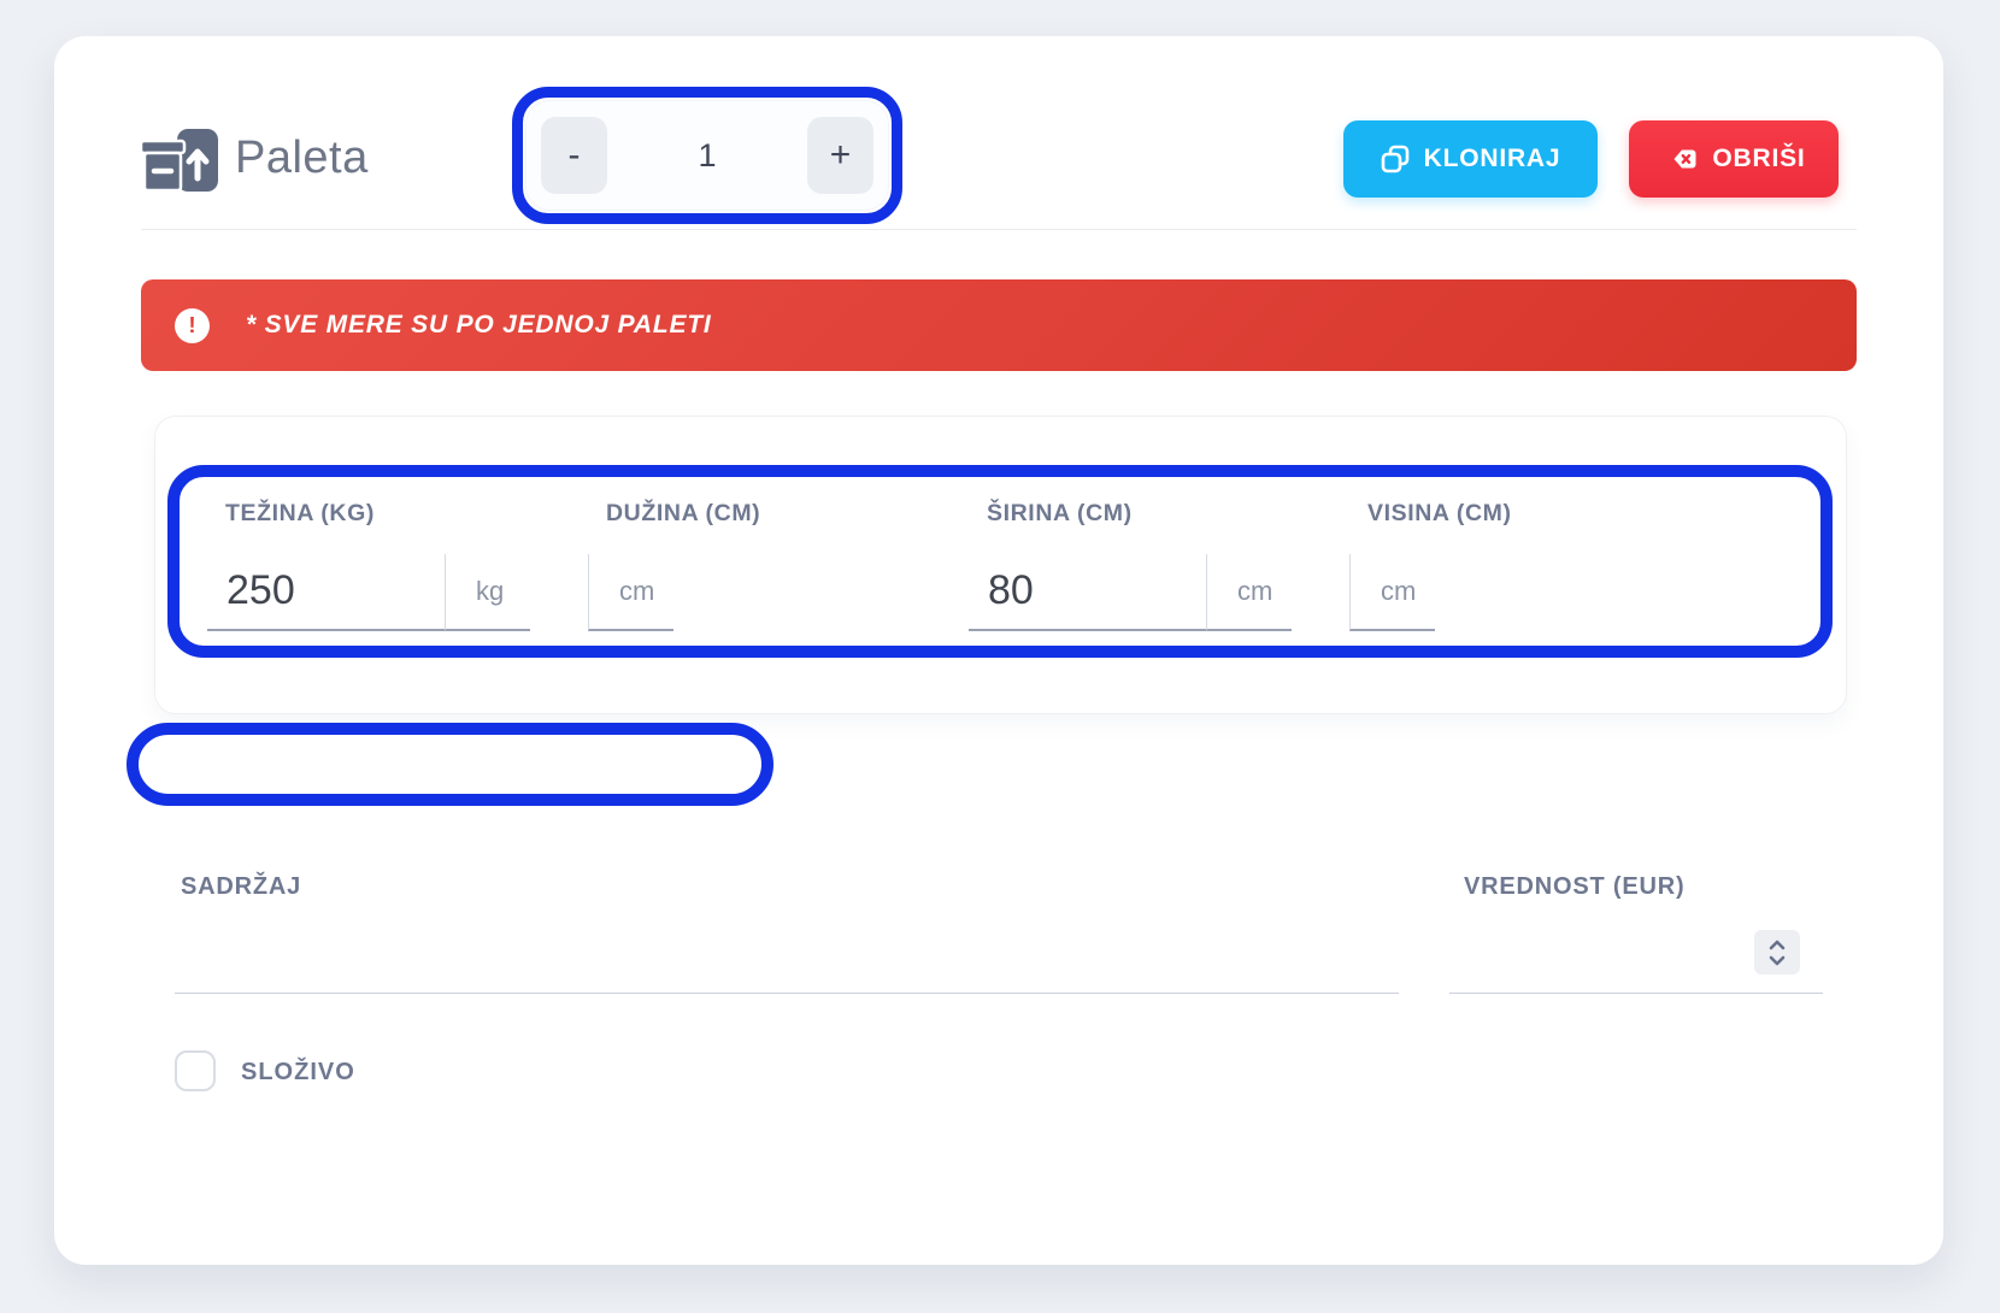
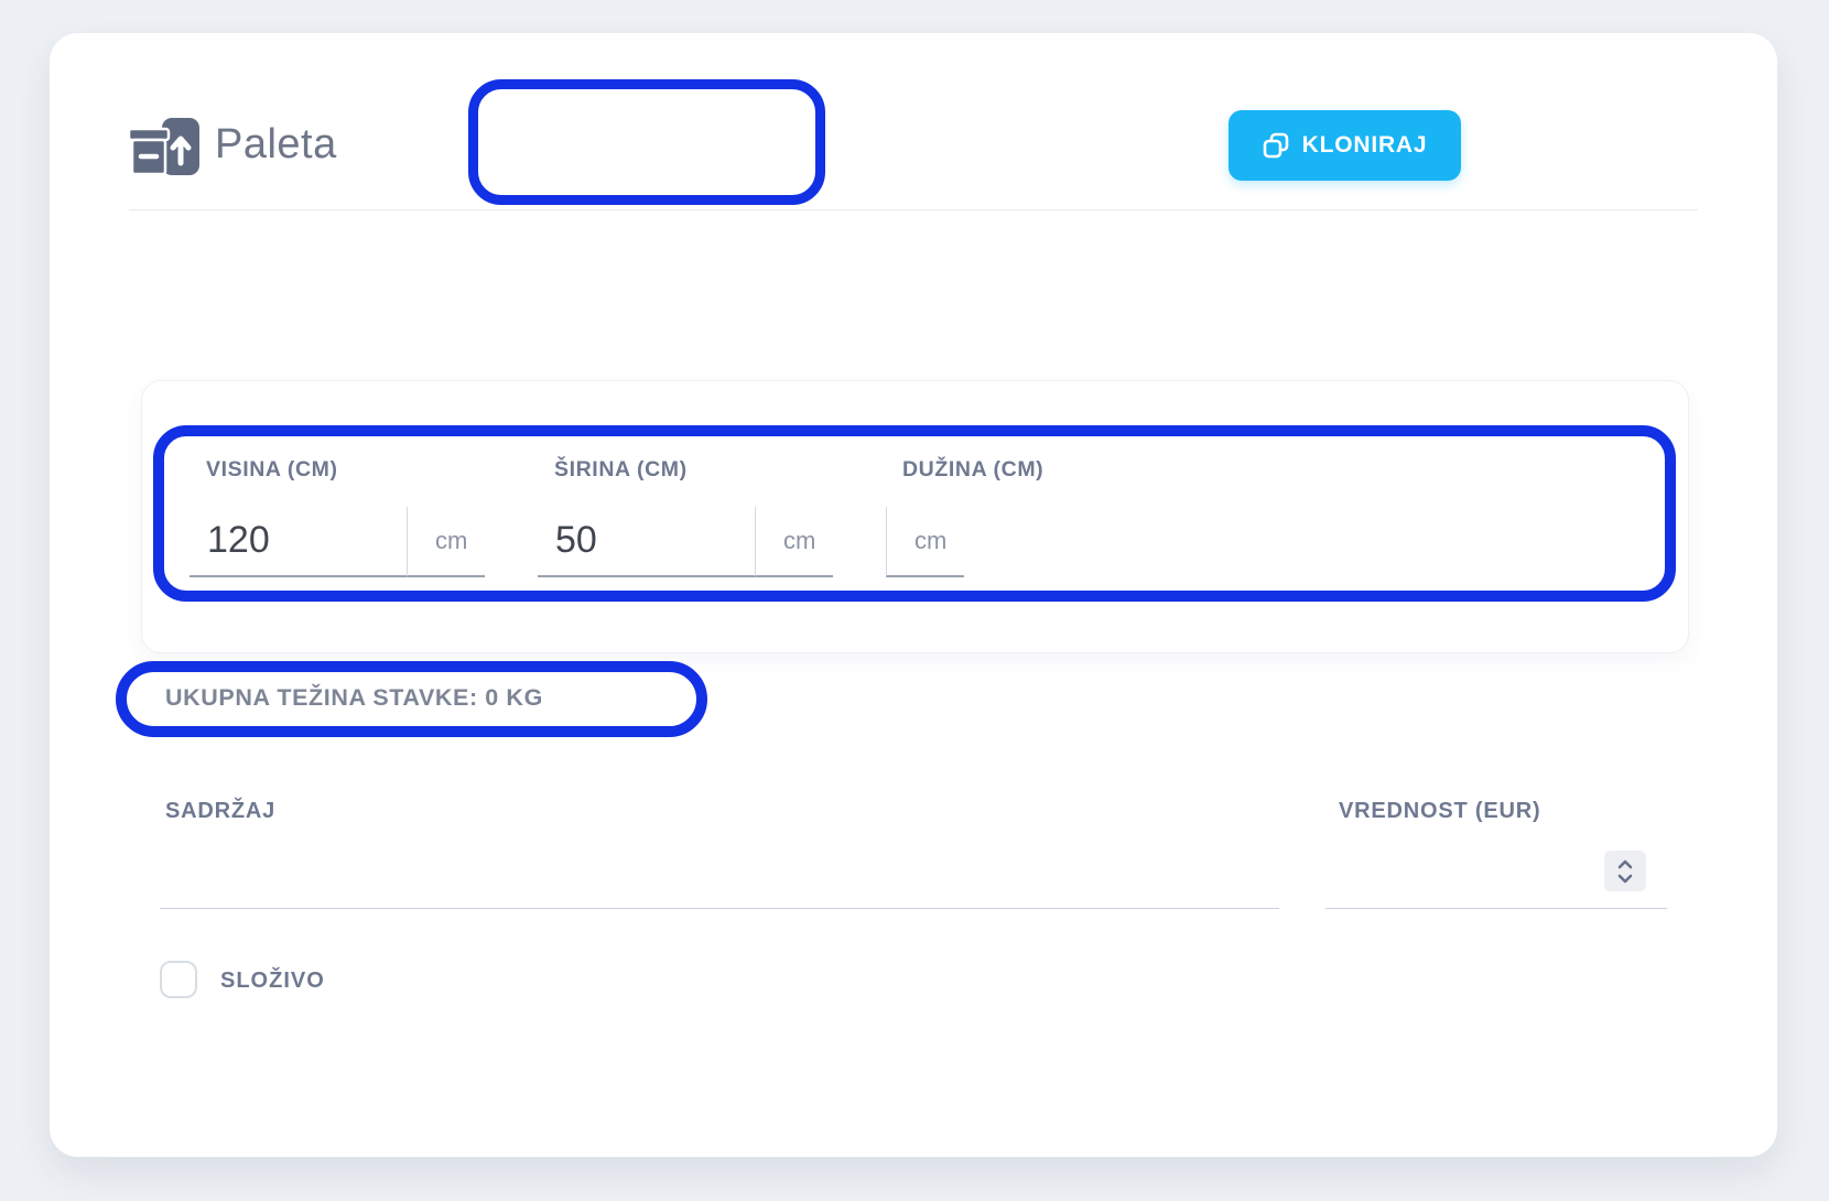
  Paleta
- -
- 1
- +
  KLONIRAJ
- OBRIŠI
- !
- * SVE MERE SU PO JEDNOJ PALETI
- TEŽINA (KG)
- 250
- kg
- DUŽINA (CM)
+ VISINA (CM)
+ 120
  cm
  ŠIRINA (CM)
- 80
+ 50
  cm
- VISINA (CM)
+ DUŽINA (CM)
  cm
+ UKUPNA TEŽINA STAVKE: 0 KG
  SADRŽAJ
  VREDNOST (EUR)
  SLOŽIVO
